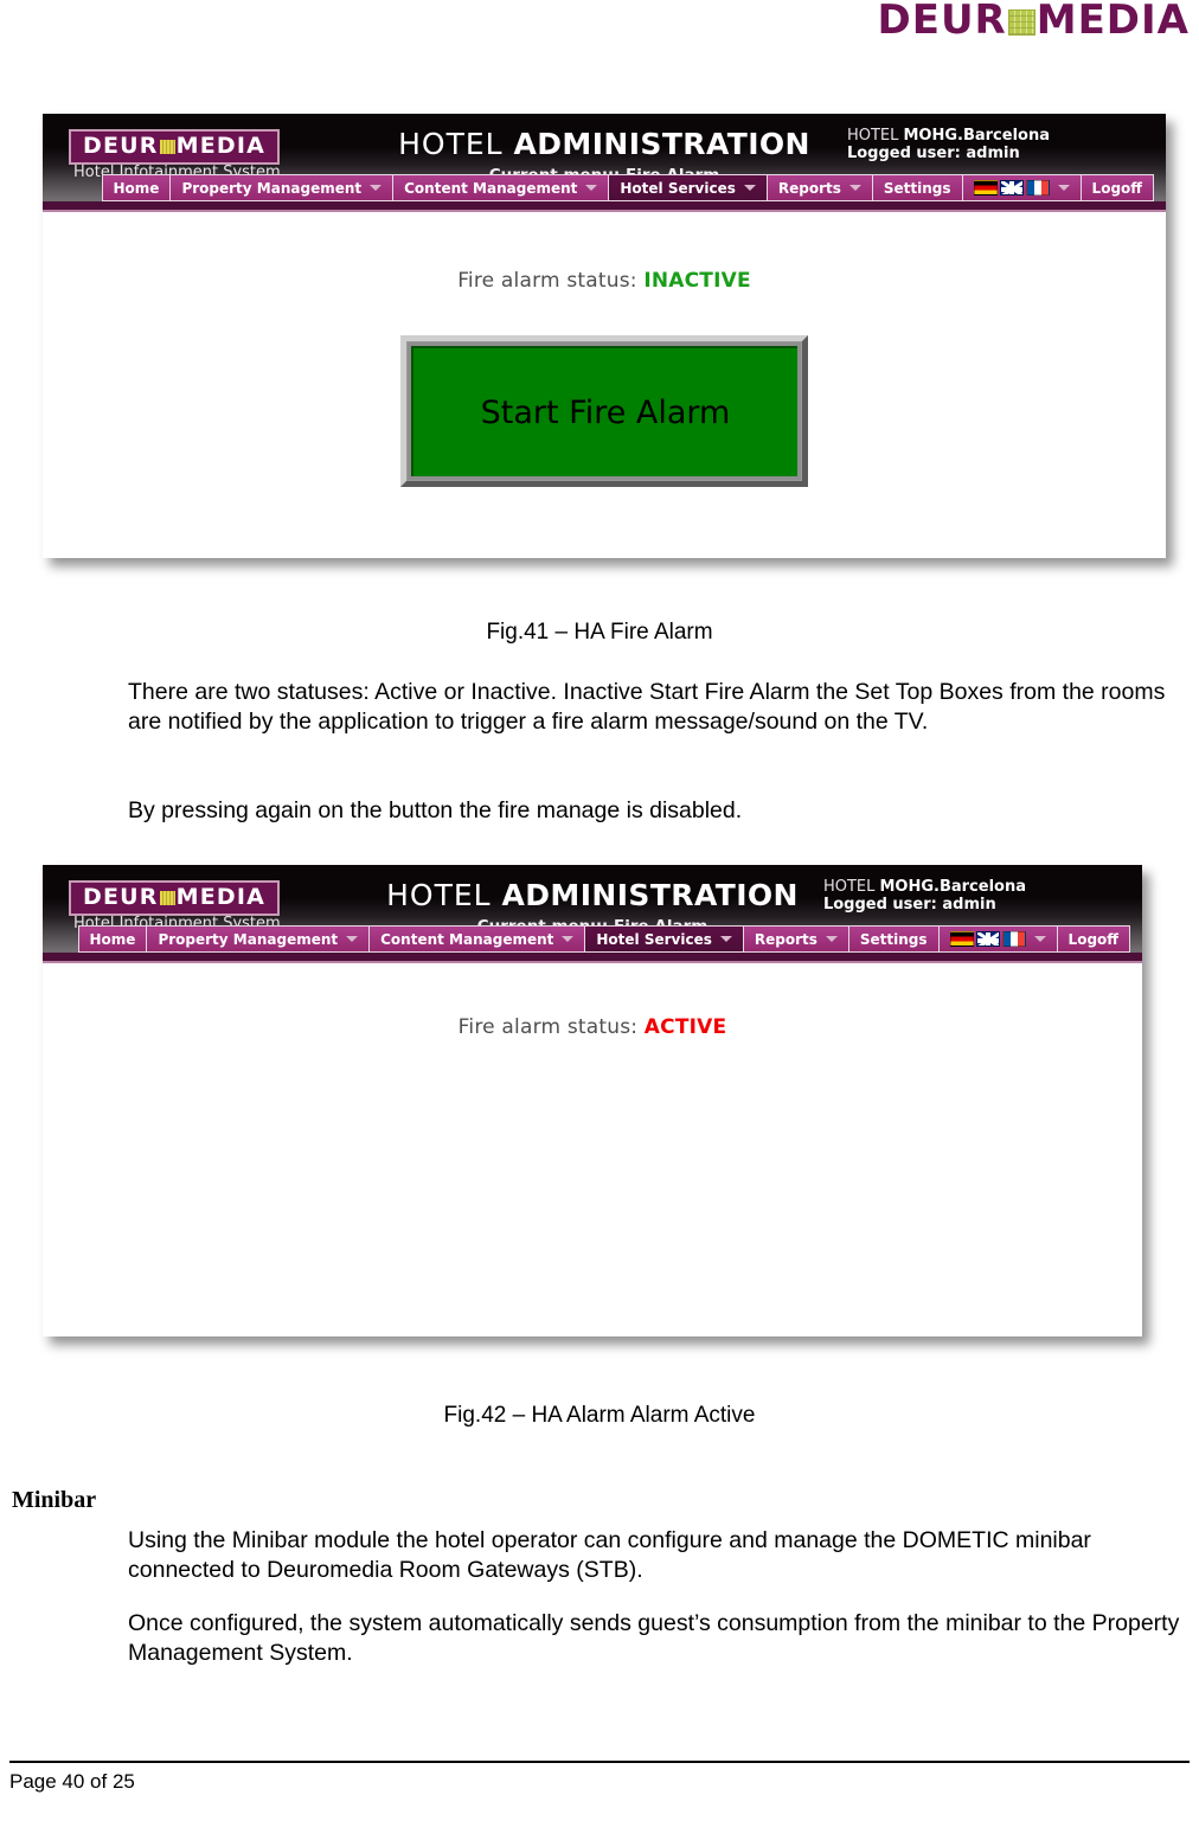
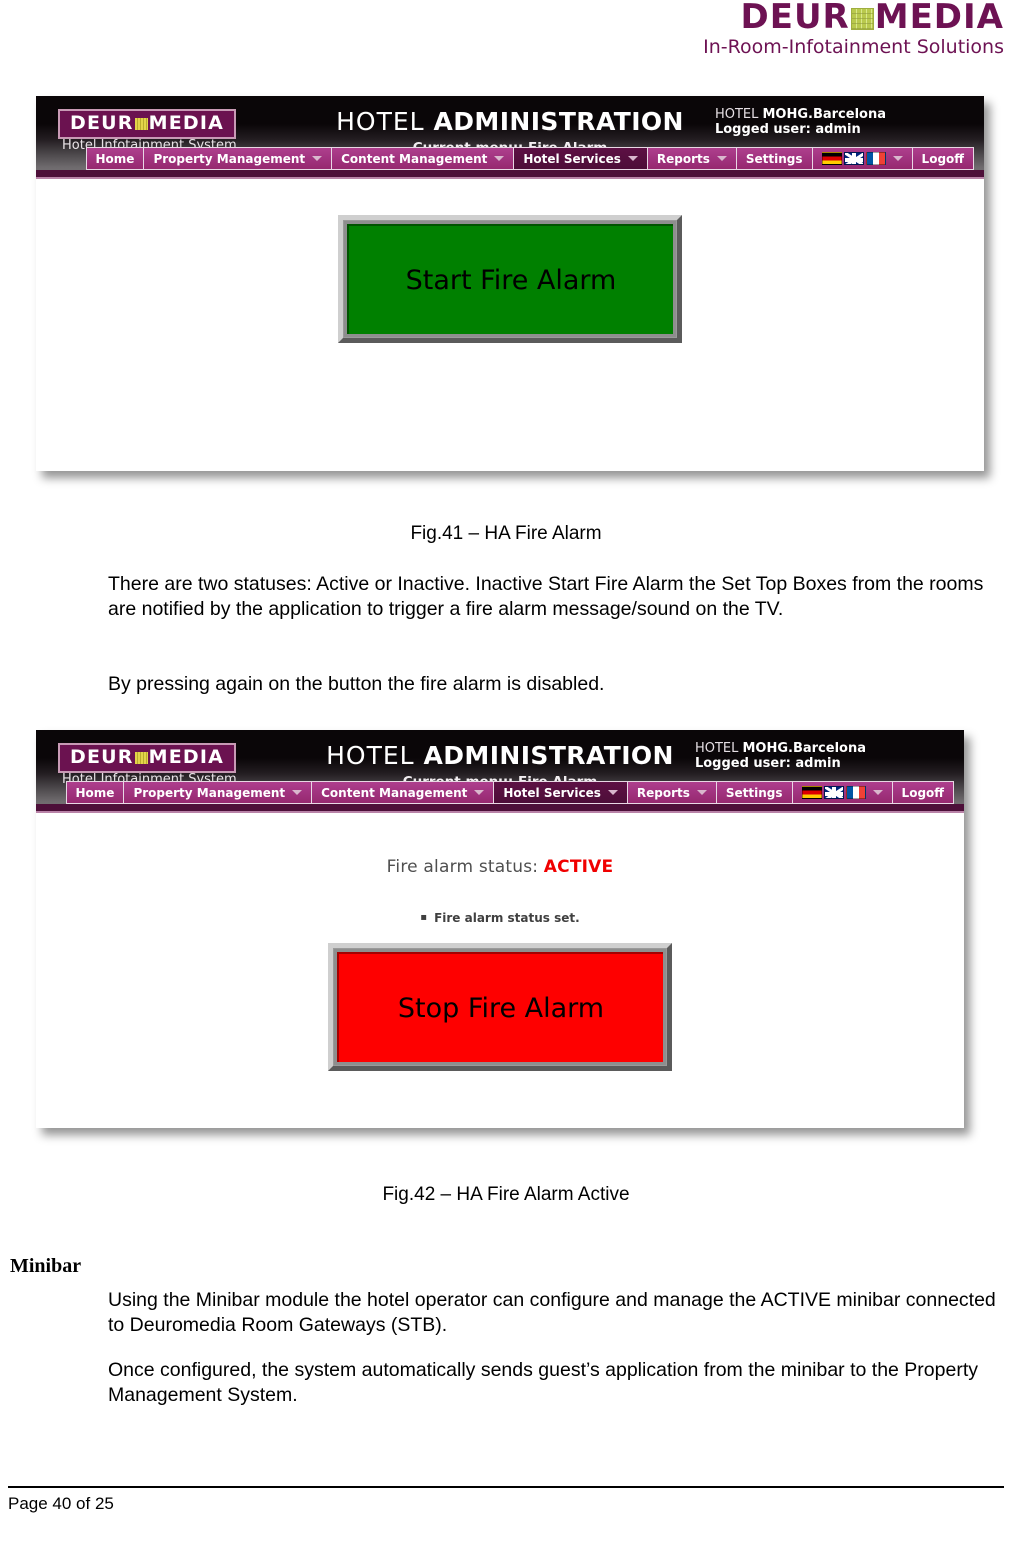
  DEUR MEDIA
+ In-Room-Infotainment Solutions
  DEUR MEDIA
  Hotel Infotainment System
  HOTEL ADMINISTRATION
  HOTEL MOHG.Barcelona
  Logged user: admin
  Home
  Property Management
  Content Management
  Hotel Services
  Reports
  Settings
  Logoff
- Fire alarm status: INACTIVE
  Start Fire Alarm
  Fig.41 – HA Fire Alarm
  There are two statuses: Active or Inactive. Inactive Start Fire Alarm the Set Top Boxes from the rooms are notified by the application to trigger a fire alarm message/sound on the TV.
- By pressing again on the button the fire manage is disabled.
+ By pressing again on the button the fire alarm is disabled.
  DEUR MEDIA
  Hotel Infotainment System
  HOTEL ADMINISTRATION
  HOTEL MOHG.Barcelona
  Logged user: admin
  Home
  Property Management
  Content Management
  Hotel Services
  Reports
  Settings
  Logoff
  Fire alarm status: ACTIVE
+ Fire alarm status set.
+ Stop Fire Alarm
- Fig.42 – HA Alarm Alarm Active
+ Fig.42 – HA Fire Alarm Active
  Minibar
- Using the Minibar module the hotel operator can configure and manage the DOMETIC minibar connected to Deuromedia Room Gateways (STB).
+ Using the Minibar module the hotel operator can configure and manage the ACTIVE minibar connected to Deuromedia Room Gateways (STB).
- Once configured, the system automatically sends guest’s consumption from the minibar to the Property Management System.
+ Once configured, the system automatically sends guest’s application from the minibar to the Property Management System.
  Page 40 of 25
